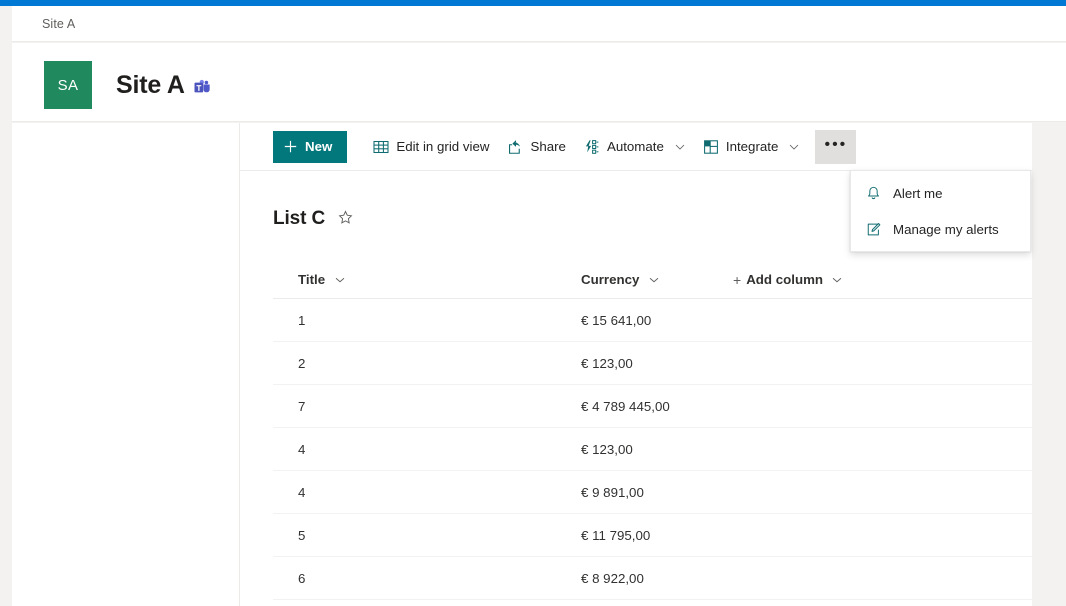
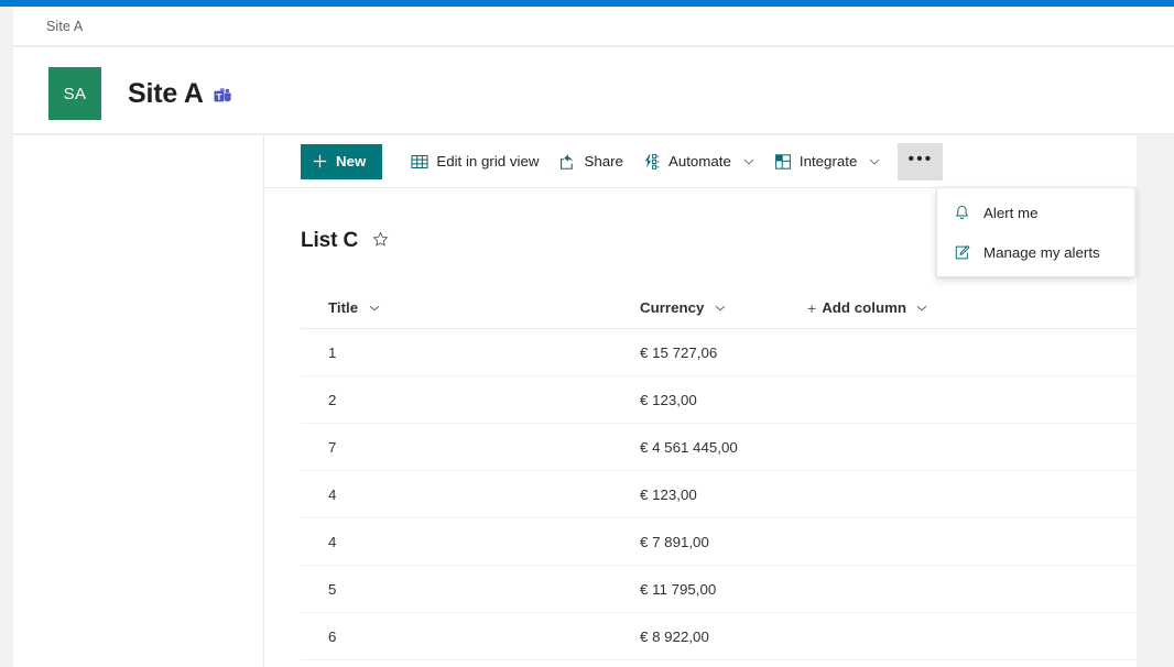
  Site A
  SA
  Site A
  New
  Edit in grid view
  Share
  Automate
  Integrate
  •••
  Alert me
  Manage my alerts
  List C
  Title
  Currency
  +
  Add column
  1
- € 15 641,00
+ € 15 727,06
  2
  € 123,00
  7
- € 4 789 445,00
+ € 4 561 445,00
  4
  € 123,00
  4
- € 9 891,00
+ € 7 891,00
  5
  € 11 795,00
  6
  € 8 922,00
